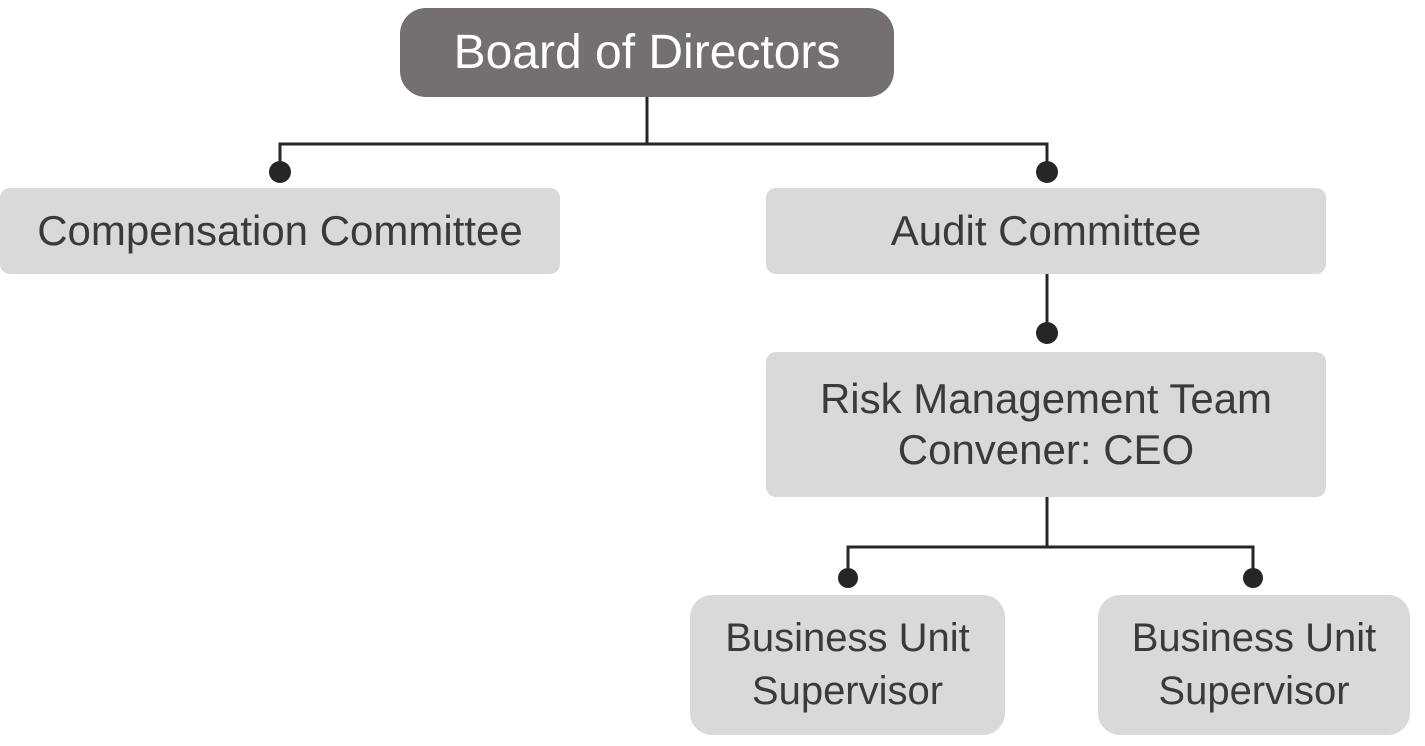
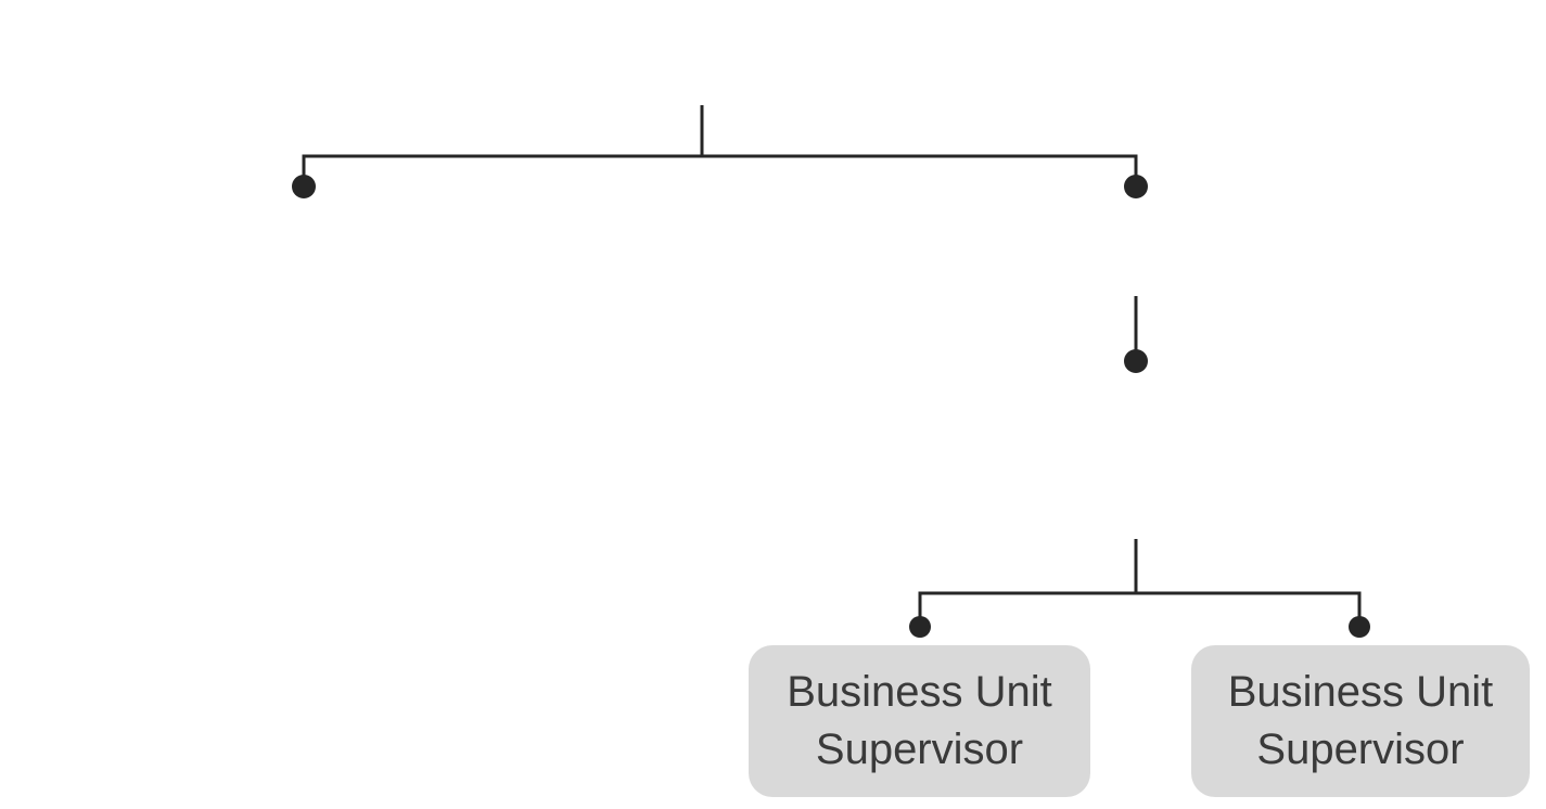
- Board of Directors
- Compensation Committee
- Audit Committee
- Risk Management Team
- Convener: CEO
  Business Unit
  Supervisor
  Business Unit
  Supervisor
